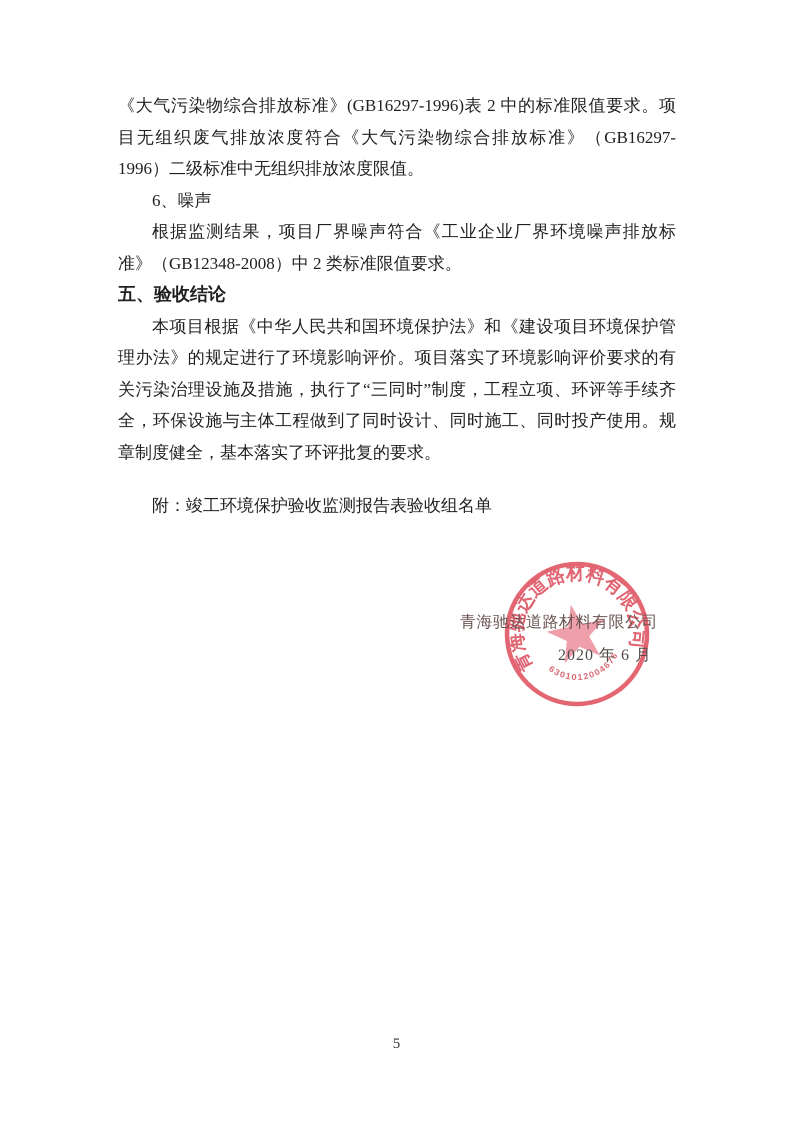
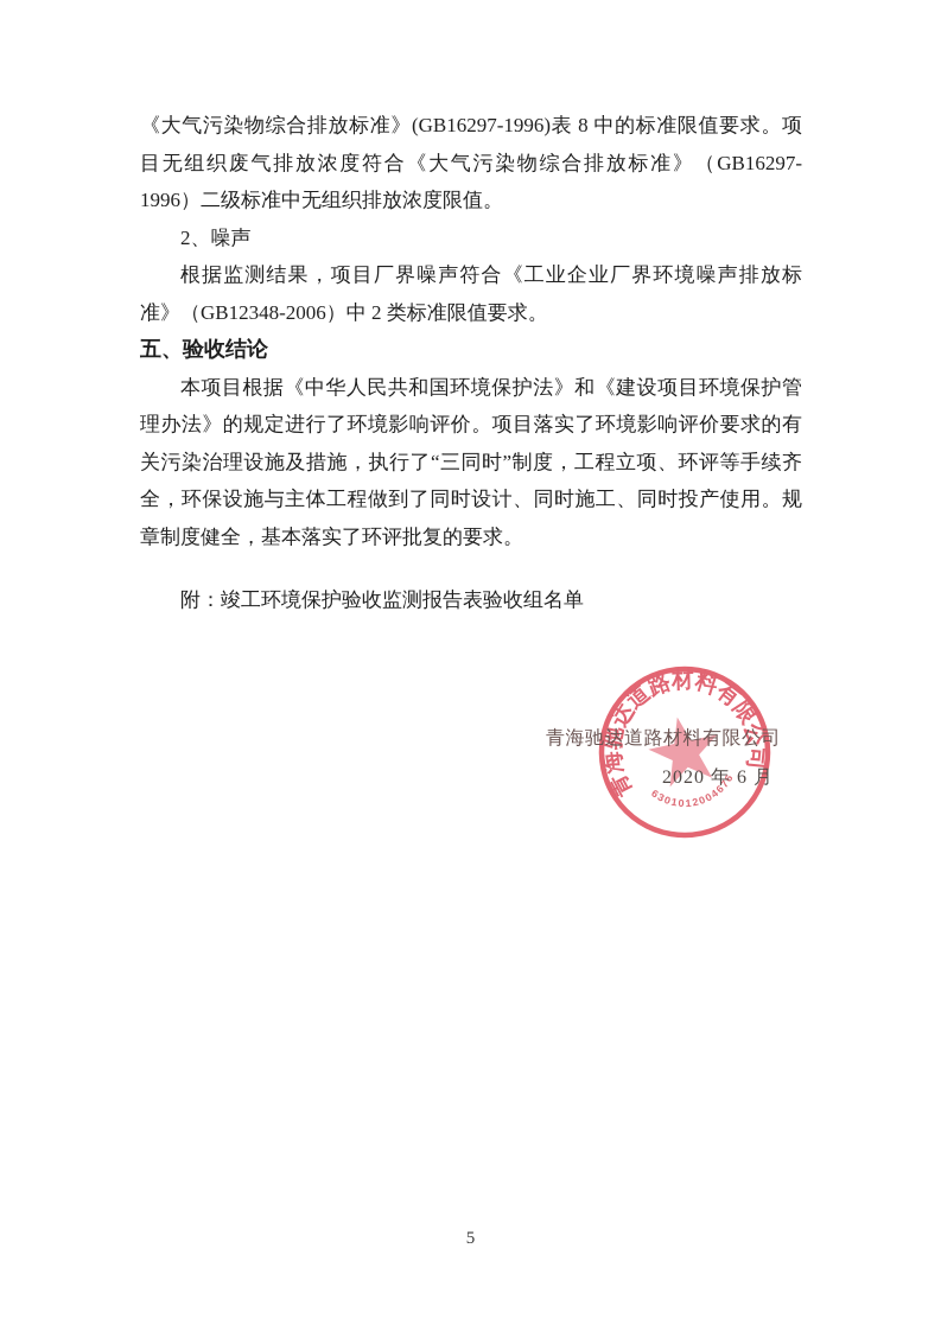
- 《大气污染物综合排放标准》(GB16297-1996)表 2 中的标准限值要求。项目无组织废气排放浓度符合《大气污染物综合排放标准》（GB16297-1996）二级标准中无组织排放浓度限值。
+ 《大气污染物综合排放标准》(GB16297-1996)表 8 中的标准限值要求。项目无组织废气排放浓度符合《大气污染物综合排放标准》（GB16297-1996）二级标准中无组织排放浓度限值。
- 6、噪声
+ 2、噪声
- 根据监测结果，项目厂界噪声符合《工业企业厂界环境噪声排放标准》（GB12348-2008）中 2 类标准限值要求。
+ 根据监测结果，项目厂界噪声符合《工业企业厂界环境噪声排放标准》（GB12348-2006）中 2 类标准限值要求。
  五、验收结论
  本项目根据《中华人民共和国环境保护法》和《建设项目环境保护管理办法》的规定进行了环境影响评价。项目落实了环境影响评价要求的有关污染治理设施及措施，执行了“三同时”制度，工程立项、环评等手续齐全，环保设施与主体工程做到了同时设计、同时施工、同时投产使用。规章制度健全，基本落实了环评批复的要求。
  附：竣工环境保护验收监测报告表验收组名单
  青海驰达道路材料有限公司
  2020 年 6 月
  5
